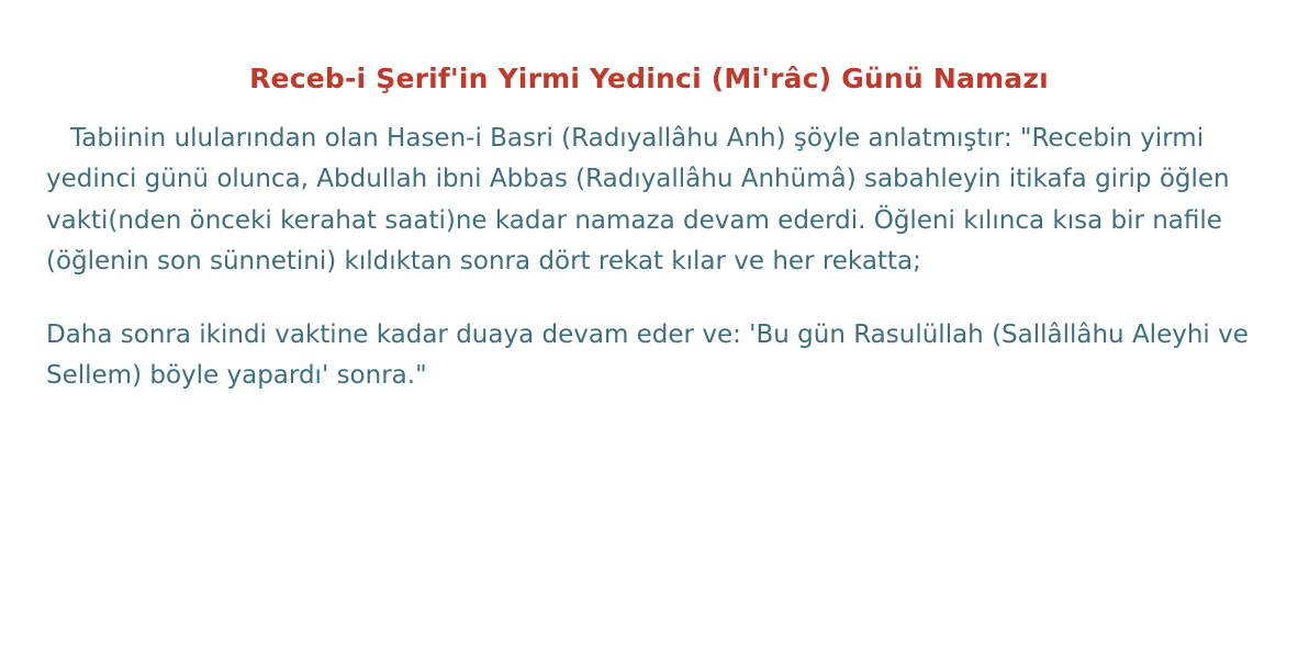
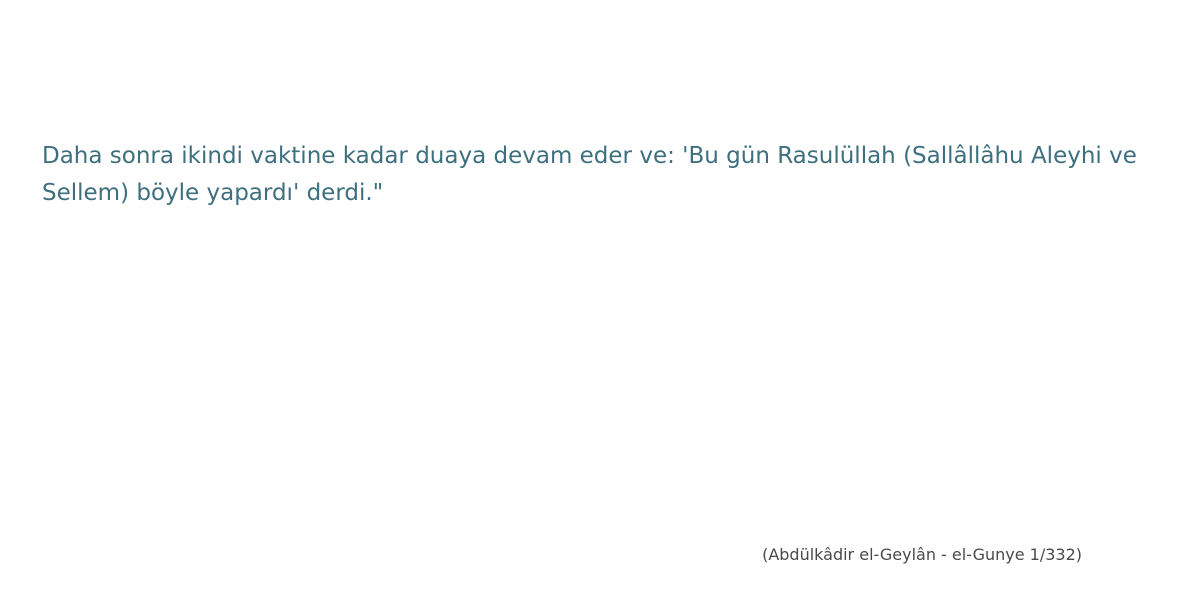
- Receb-i Şerif'in Yirmi Yedinci (Mi'râc) Günü Namazı
- Tabiinin ulularından olan Hasen-i Basri (Radıyallâhu Anh) şöyle anlatmıştır: "Recebin yirmi yedinci günü olunca, Abdullah ibni Abbas (Radıyallâhu Anhümâ) sabahleyin itikafa girip öğlen vakti(nden önceki kerahat saati)ne kadar namaza devam ederdi. Öğleni kılınca kısa bir nafile (öğlenin son sünnetini) kıldıktan sonra dört rekat kılar ve her rekatta;
- Daha sonra ikindi vaktine kadar duaya devam eder ve: 'Bu gün Rasulüllah (Sallâllâhu Aleyhi ve Sellem) böyle yapardı' sonra."
+ Daha sonra ikindi vaktine kadar duaya devam eder ve: 'Bu gün Rasulüllah (Sallâllâhu Aleyhi ve Sellem) böyle yapardı' derdi."
+ (Abdülkâdir el-Geylân - el-Gunye 1/332)
